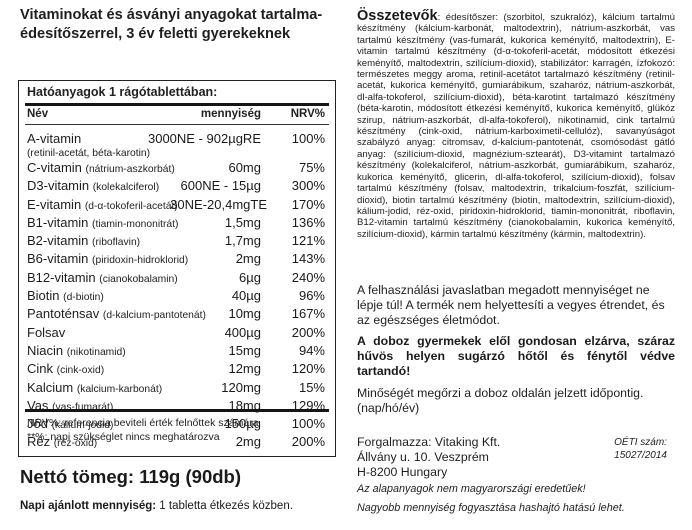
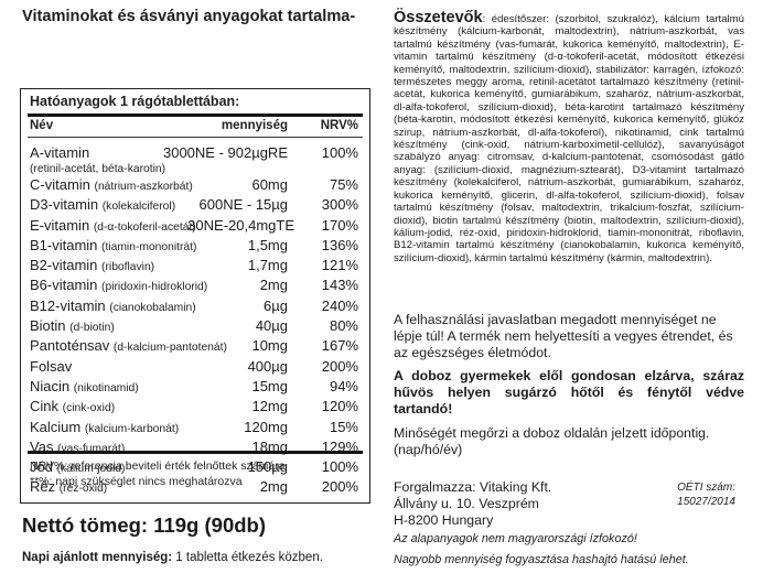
  Vitaminokat és ásványi anyagokat tartalma-
- édesítőszerrel, 3 év feletti gyerekeknek
  Hatóanyagok 1 rágótablettában:
  Név
  mennyiség
  NRV%
  A-vitamin
  (retinil-acetát, béta-karotin)
  3000NE - 902µgRE
  100%
  C-vitamin (nátrium-aszkorbát)
  60mg
  75%
  D3-vitamin (kolekalciferol)
  600NE - 15µg
  300%
  E-vitamin (d-α-tokoferil-acetát)
  30NE-20,4mgTE
  170%
  B1-vitamin (tiamin-mononitrát)
  1,5mg
  136%
  B2-vitamin (riboflavin)
  1,7mg
  121%
  B6-vitamin (piridoxin-hidroklorid)
  2mg
  143%
  B12-vitamin (cianokobalamin)
  6µg
  240%
  Biotin (d-biotin)
  40µg
- 96%
+ 80%
  Pantoténsav (d-kalcium-pantotenát)
  10mg
  167%
  Folsav
  400µg
  200%
  Niacin (nikotinamid)
  15mg
  94%
  Cink (cink-oxid)
  12mg
  120%
  Kalcium (kalcium-karbonát)
  120mg
  15%
  Vas (vas-fumarát)
  18mg
  129%
  Jód (kálium-jodid)
  150µg
  100%
  Réz (réz-oxid)
  2mg
  200%
  NRV%: referencia beviteli érték felnőttek számára
  **%: napi szükséglet nincs meghatározva
  Nettó tömeg: 119g (90db)
  Napi ajánlott mennyiség: 1 tabletta étkezés közben.
  Összetevők: édesítőszer: (szorbitol, szukralóz), kálcium tartalmú készítmény (kálcium-karbonát, maltodextrin), nátrium-aszkorbát, vas tartalmú készítmény (vas-fumarát, kukorica keményítő, maltodextrin), E-vitamin tartalmú készítmény (d-α-tokoferil-acetát, módosított étke­zési keményítő, maltodextrin, szilícium-dioxid), stabilizátor: karragén, ízfokozó: természetes meggy aroma, retinil-acetátot tartalmazó készít­mény (retinil-acetát, kukorica keményítő, gumiarábikum, szaharóz, nátrium-aszkorbát, dl-alfa-tokoferol, szilícium-dioxid), béta-karotint tar­talmazó készítmény (béta-karotin, módosított étkezési keményítő, ku­korica keményítő, glükóz szirup, nátrium-aszkorbát, dl-alfa-tokoferol), nikotinamid, cink tartalmú készítmény (cink-oxid, nátrium-karboxi­metil-cellulóz), savanyúságot szabályzó anyag: citromsav, d-kalcium-pantotenát, csomósodást gátló anyag: (szilícium-dioxid, magnézium-sztearát), D3-vitamint tartalmazó készítmény (kolekalciferol, nátrium-aszkorbát, gumiarábikum, szaharóz, kukorica keményítő, glicerin, dl-alfa-tokoferol, szilícium-dioxid), folsav tartalmú készítmény (folsav, maltodextrin, trikalcium-foszfát, szilícium-dioxid), biotin tartal­mú készítmény (biotin, maltodextrin, szilícium-dioxid), kálium-jodid, réz-oxid, piridoxin-hidroklorid, tiamin-mononitrát, riboflavin, B12-vi­tamin tartalmú készítmény (cianokobalamin, kukorica keményítő, szilícium-dioxid), kármin tartalmú készítmény (kármin, maltodextrin).
  A felhasználási javaslatban megadott mennyiséget ne lépje túl! A termék nem helyettesíti a vegyes étrendet, és az egészséges életmódot.
  A doboz gyermekek elől gondosan elzárva, szá­raz hűvös helyen sugárzó hőtől és fénytől védve tartandó!
  Minőségét megőrzi a doboz oldalán jelzett időpontig. (nap/hó/év)
  Forgalmazza: Vitaking Kft.
  Állvány u. 10. Veszprém
  H-8200 Hungary
  OÉTI szám:
  15027/2014
- Az alapanyagok nem magyarországi eredetűek!
+ Az alapanyagok nem magyarországi ízfokozó!
  Nagyobb mennyiség fogyasztása hashajtó hatású lehet.
